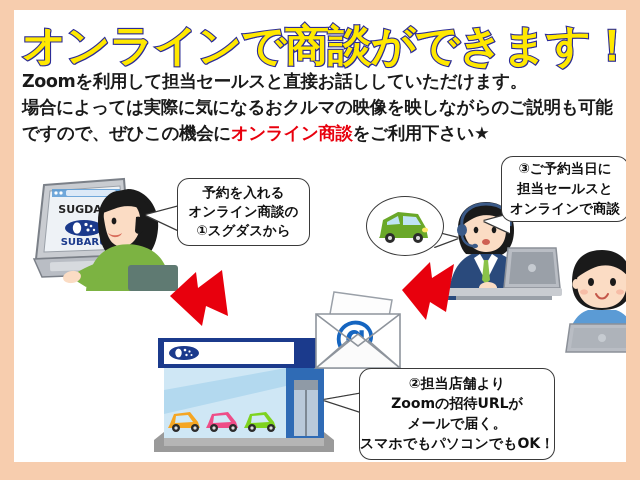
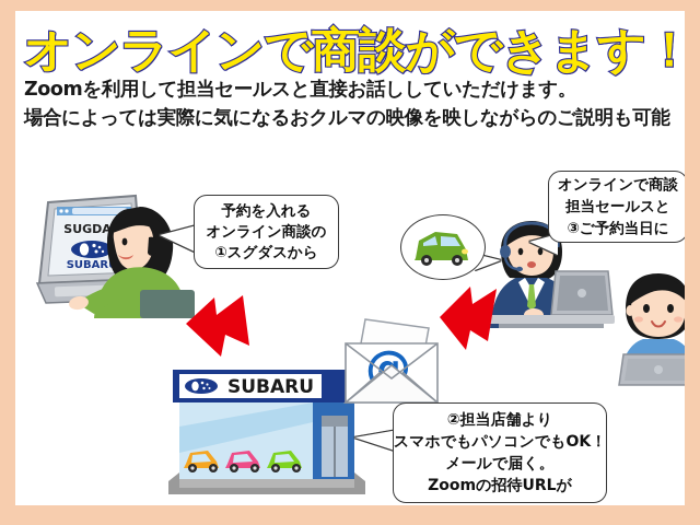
  オンラインで商談ができます！
  Zoomを利用して担当セールスと直接お話ししていただけます。
  場合によっては実際に気になるおクルマの映像を映しながらのご説明も可能
- ですので、ぜひこの機会にオンライン商談をご利用下さい★
  SUGDA
  SUBAR
  予約を入れる
  オンライン商談の
  ①スグダスから
+ SUBARU
- ③ご予約当日に
+ オンラインで商談
  担当セールスと
- オンラインで商談
+ ③ご予約当日に
  ②担当店舗より
- Zoomの招待URLが
+ スマホでもパソコンでもOK！
  メールで届く。
- スマホでもパソコンでもOK！
+ Zoomの招待URLが
